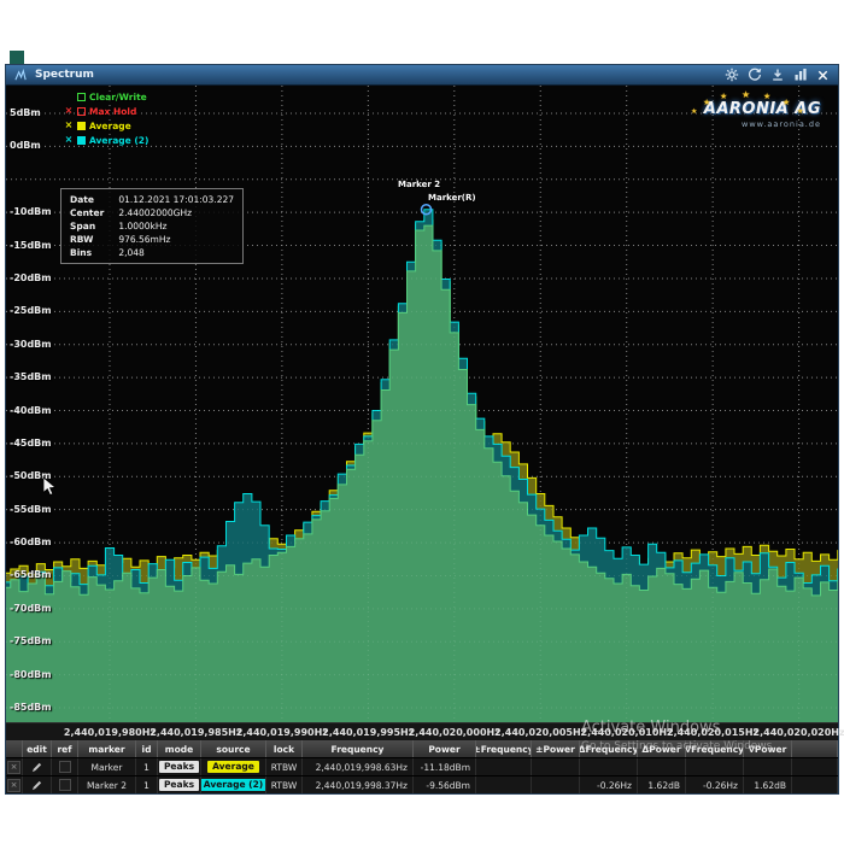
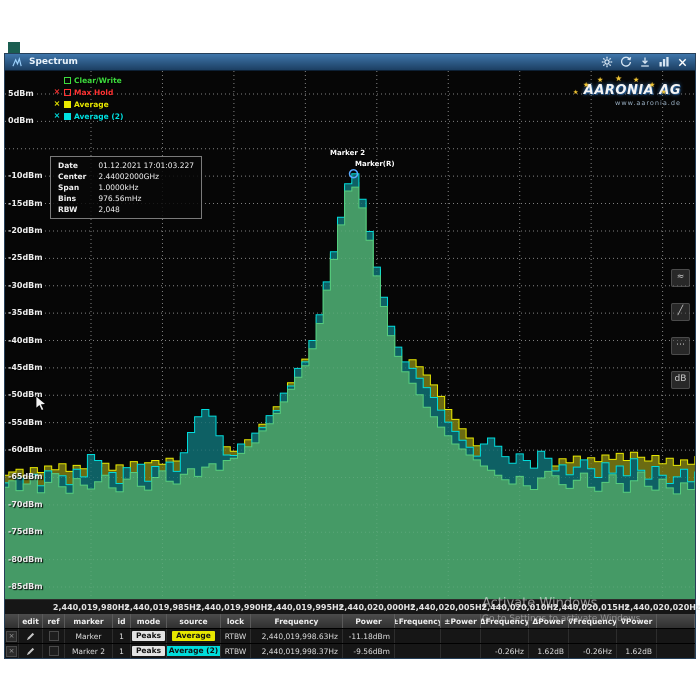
  Spectrum
  5dBm
  0dBm
  -10dBm
  -15dBm
  -20dBm
  -25dBm
  -30dBm
  -35dBm
  -40dBm
  -45dBm
  -50dBm
  -55dBm
  -60dBm
  -65dBm
  -70dBm
  -75dBm
  -80dBm
  -85dBm
  Clear/Write
  ×
  Max Hold
  ×
  Average
  ×
  Average (2)
  Date
  01.12.2021 17:01:03.227
  Center
  2.44002000GHz
  Span
  1.0000kHz
- RBW
+ Bins
  976.56mHz
- Bins
+ RBW
  2,048
  ★
  ★
  ★
  ★
  ★
  AARONIA AG
  www.aaronia.de
+ ≈
+ ╱
+ ⋯
+ dB
  Marker 2
  Marker(R)
  2,440,019,980Hz
  2,440,019,985Hz
  2,440,019,990Hz
  2,440,019,995Hz
  2,440,020,000Hz
  2,440,020,005Hz
  2,440,020,010Hz
  2,440,020,015Hz
  2,440,020,020Hz
  edit
  ref
  marker
  id
  mode
  source
  lock
  Frequency
  Power
  ±Frequency
  ±Power
  ΔFrequency
  ΔPower
  ∇Frequency
  ∇Power
  ×
  Marker
  1
  Peaks
  Average
  RTBW
  2,440,019,998.63Hz
  -11.18dBm
  ×
  Marker 2
  1
  Peaks
  Average (2)
  RTBW
  2,440,019,998.37Hz
  -9.56dBm
  -0.26Hz
  1.62dB
  -0.26Hz
  1.62dB
  Activate Windows
  Go to Settings to activate Windows.
